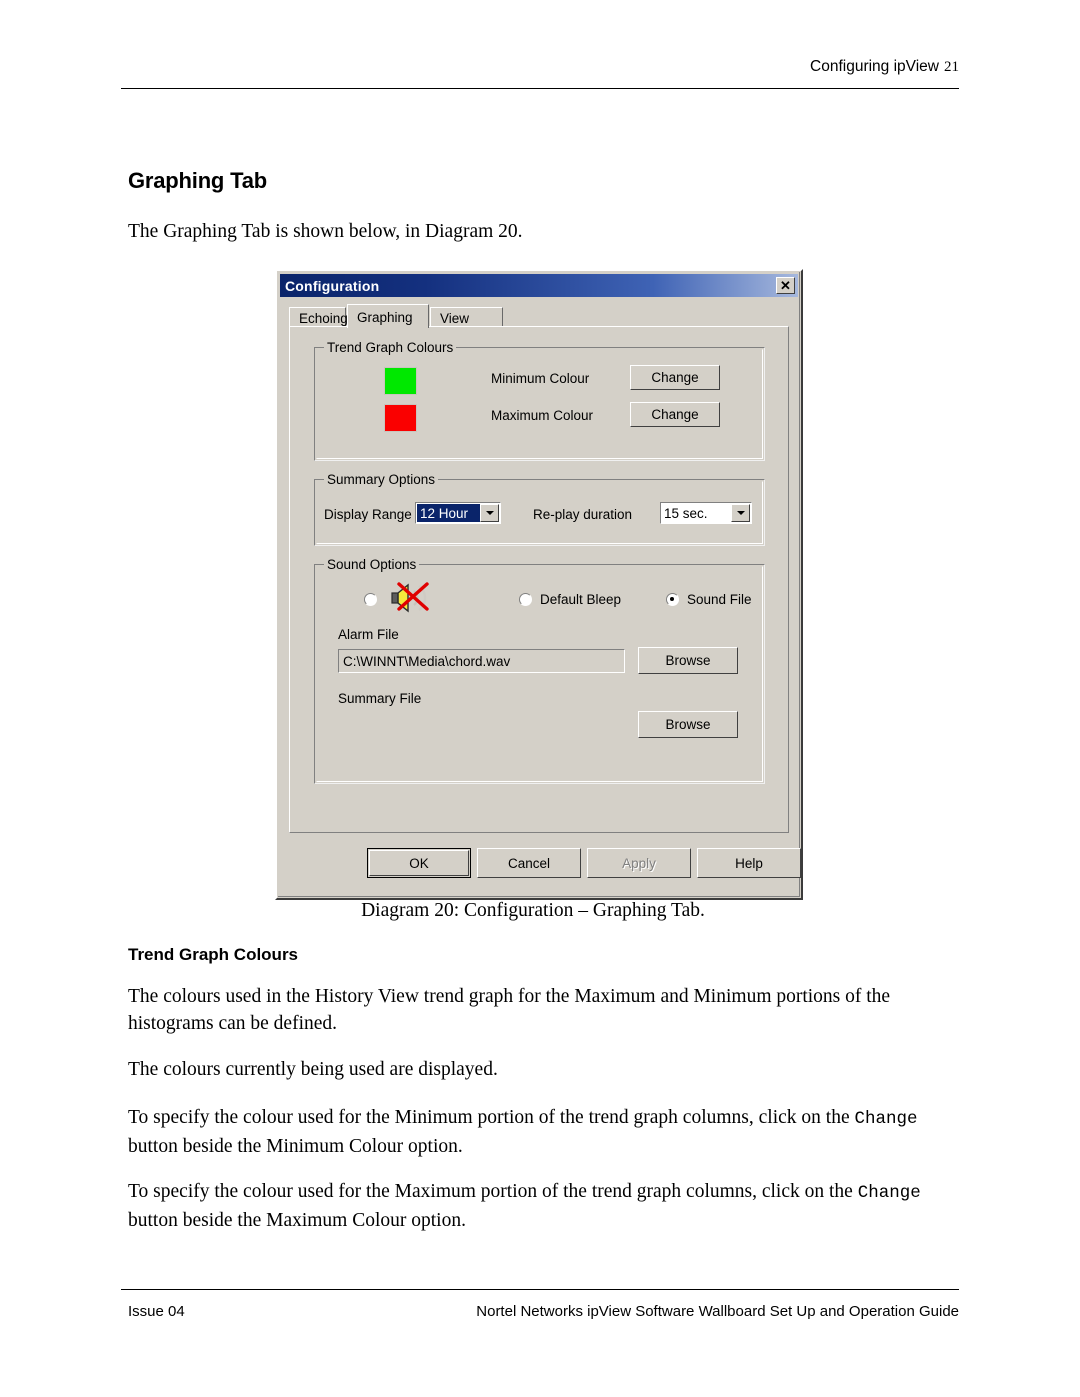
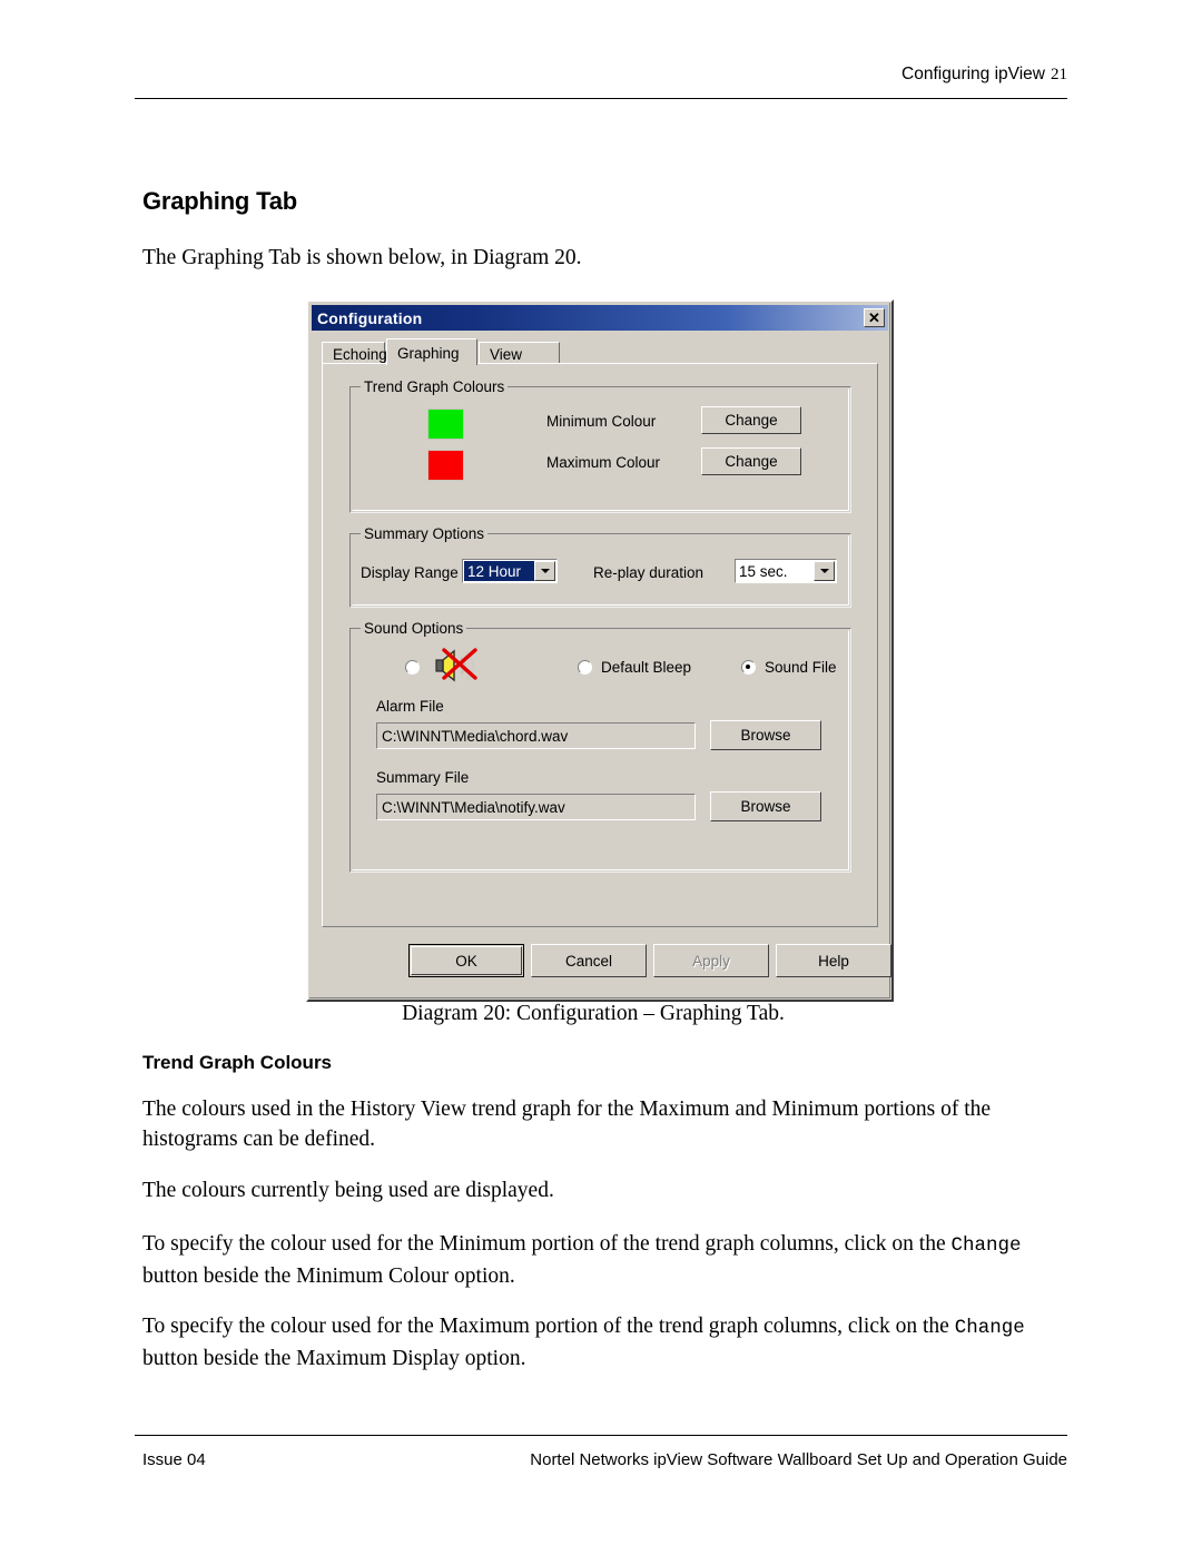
  Configuring ipView 21
  Graphing Tab
  The Graphing Tab is shown below, in Diagram 20.
  Configuration
  ✕
  Echoing
  Graphing
  View
  Trend Graph Colours
  Minimum Colour
  Change
  Maximum Colour
  Change
  Summary Options
  Display Range
  12 Hour
  Re-play duration
  15 sec.
  Sound Options
  Default Bleep
  Sound File
  Alarm File
  C:\WINNT\Media\chord.wav
  Browse
  Summary File
+ C:\WINNT\Media\notify.wav
  Browse
  OK
  Cancel
  Apply
  Help
  Diagram 20: Configuration – Graphing Tab.
  Trend Graph Colours
  The colours used in the History View trend graph for the Maximum and Minimum portions of the histograms can be defined.
  The colours currently being used are displayed.
  To specify the colour used for the Minimum portion of the trend graph columns, click on the Change button beside the Minimum Colour option.
- To specify the colour used for the Maximum portion of the trend graph columns, click on the Change button beside the Maximum Colour option.
+ To specify the colour used for the Maximum portion of the trend graph columns, click on the Change button beside the Maximum Display option.
  Issue 04
  Nortel Networks ipView Software Wallboard Set Up and Operation Guide
